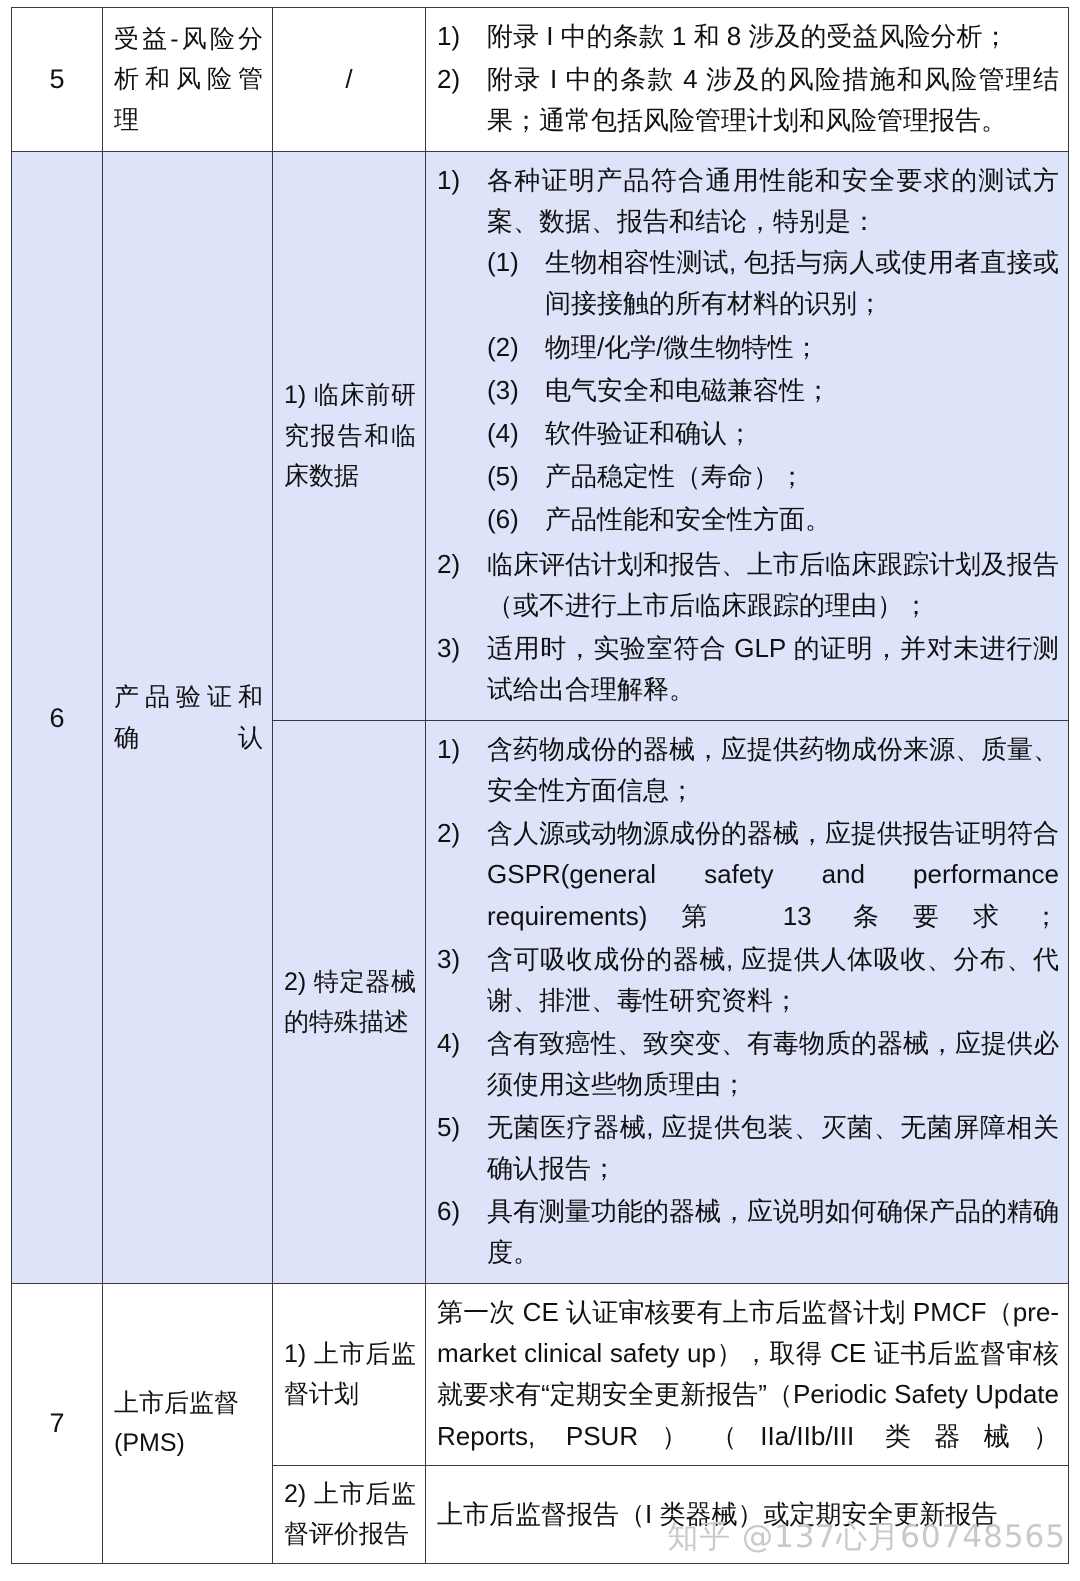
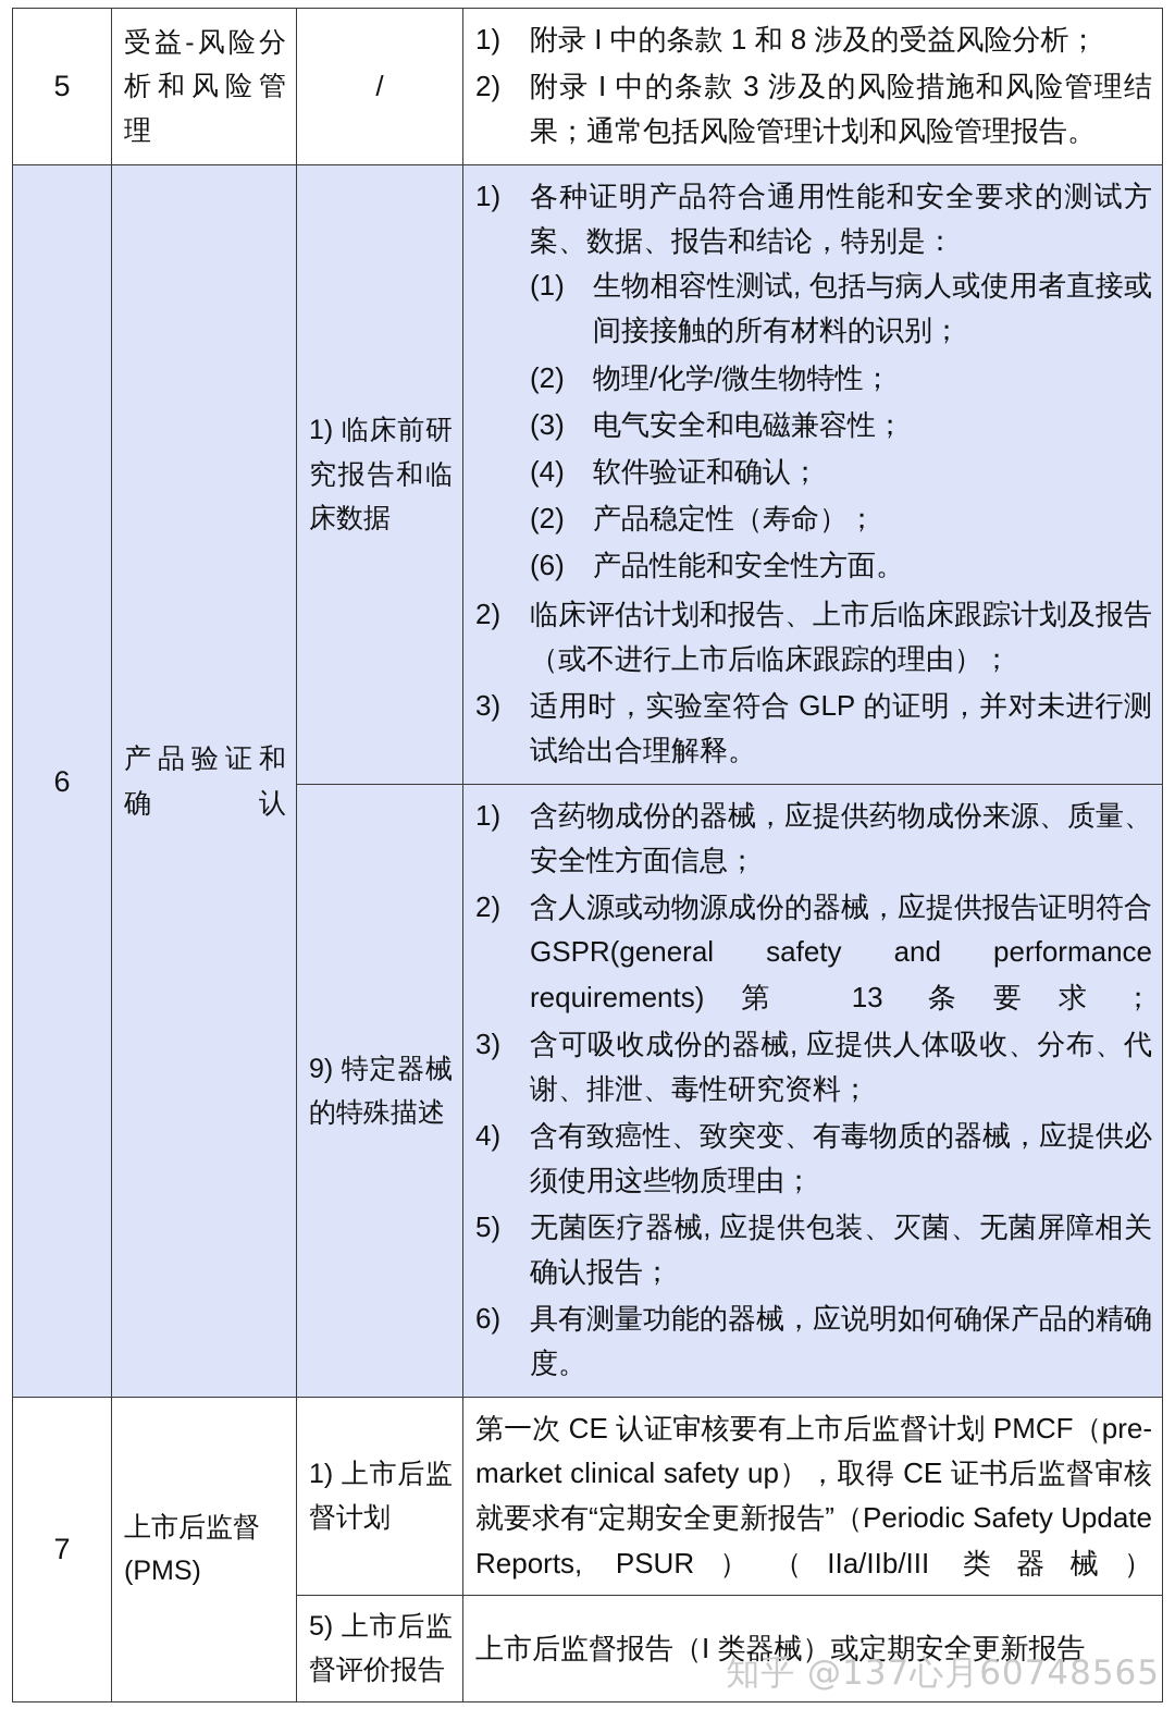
- 5	受益-风险分析和风险管理	/	1) 附录 I 中的条款 1 和 8 涉及的受益风险分析； 2) 附录 I 中的条款 4 涉及的风险措施和风险管理结果；通常包括风险管理计划和风险管理报告。
+ 5	受益-风险分析和风险管理	/	1) 附录 I 中的条款 1 和 8 涉及的受益风险分析； 2) 附录 I 中的条款 3 涉及的风险措施和风险管理结果；通常包括风险管理计划和风险管理报告。
- 6	产品验证和确认	1) 临床前研究报告和临床数据	1) 各种证明产品符合通用性能和安全要求的测试方案、数据、报告和结论，特别是： (1) 生物相容性测试, 包括与病人或使用者直接或间接接触的所有材料的识别； (2) 物理/化学/微生物特性； (3) 电气安全和电磁兼容性； (4) 软件验证和确认； (5) 产品稳定性（寿命）； (6) 产品性能和安全性方面。 2) 临床评估计划和报告、上市后临床跟踪计划及报告（或不进行上市后临床跟踪的理由）； 3) 适用时，实验室符合 GLP 的证明，并对未进行测试给出合理解释。
+ 6	产品验证和确认	1) 临床前研究报告和临床数据	1) 各种证明产品符合通用性能和安全要求的测试方案、数据、报告和结论，特别是： (1) 生物相容性测试, 包括与病人或使用者直接或间接接触的所有材料的识别； (2) 物理/化学/微生物特性； (3) 电气安全和电磁兼容性； (4) 软件验证和确认； (2) 产品稳定性（寿命）； (6) 产品性能和安全性方面。 2) 临床评估计划和报告、上市后临床跟踪计划及报告（或不进行上市后临床跟踪的理由）； 3) 适用时，实验室符合 GLP 的证明，并对未进行测试给出合理解释。
- 2) 特定器械的特殊描述	1) 含药物成份的器械，应提供药物成份来源、质量、安全性方面信息； 2) 含人源或动物源成份的器械，应提供报告证明符合 GSPR(general safety and performance requirements)第 13 条要求； 3) 含可吸收成份的器械, 应提供人体吸收、分布、代谢、排泄、毒性研究资料； 4) 含有致癌性、致突变、有毒物质的器械，应提供必须使用这些物质理由； 5) 无菌医疗器械, 应提供包装、灭菌、无菌屏障相关确认报告； 6) 具有测量功能的器械，应说明如何确保产品的精确度。
+ 9) 特定器械的特殊描述	1) 含药物成份的器械，应提供药物成份来源、质量、安全性方面信息； 2) 含人源或动物源成份的器械，应提供报告证明符合 GSPR(general safety and performance requirements)第 13 条要求； 3) 含可吸收成份的器械, 应提供人体吸收、分布、代谢、排泄、毒性研究资料； 4) 含有致癌性、致突变、有毒物质的器械，应提供必须使用这些物质理由； 5) 无菌医疗器械, 应提供包装、灭菌、无菌屏障相关确认报告； 6) 具有测量功能的器械，应说明如何确保产品的精确度。
  7	上市后监督(PMS)	1) 上市后监督计划	第一次 CE 认证审核要有上市后监督计划 PMCF（pre-market clinical safety up），取得 CE 证书后监督审核就要求有“定期安全更新报告”（Periodic Safety Update Reports, PSUR）（IIa/IIb/III 类器械）
- 2) 上市后监督评价报告	上市后监督报告（I 类器械）或定期安全更新报告
+ 5) 上市后监督评价报告	上市后监督报告（I 类器械）或定期安全更新报告
  知乎 @137心月60748565
